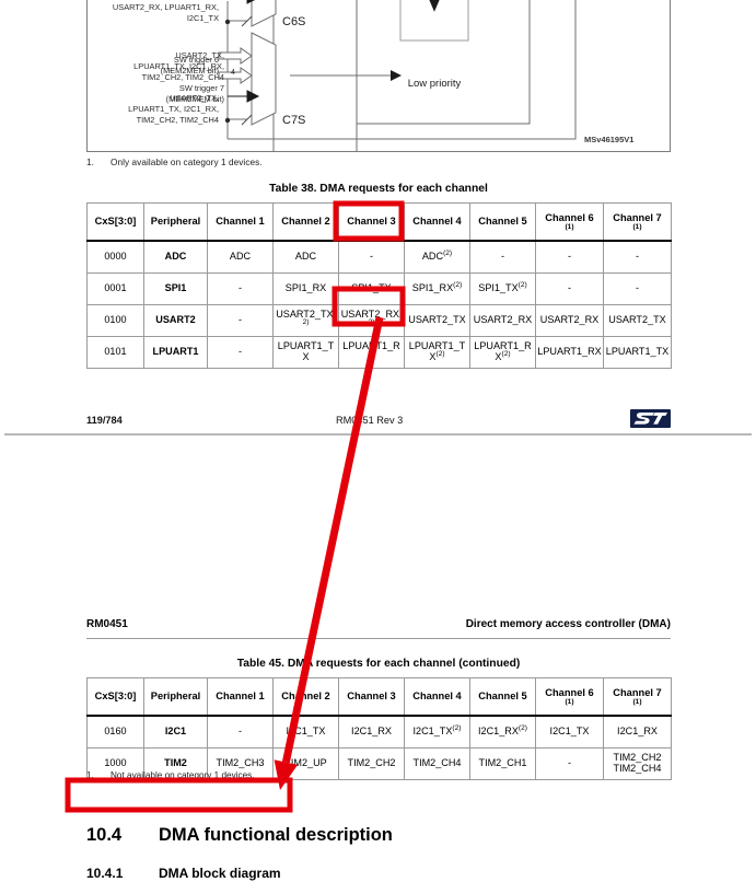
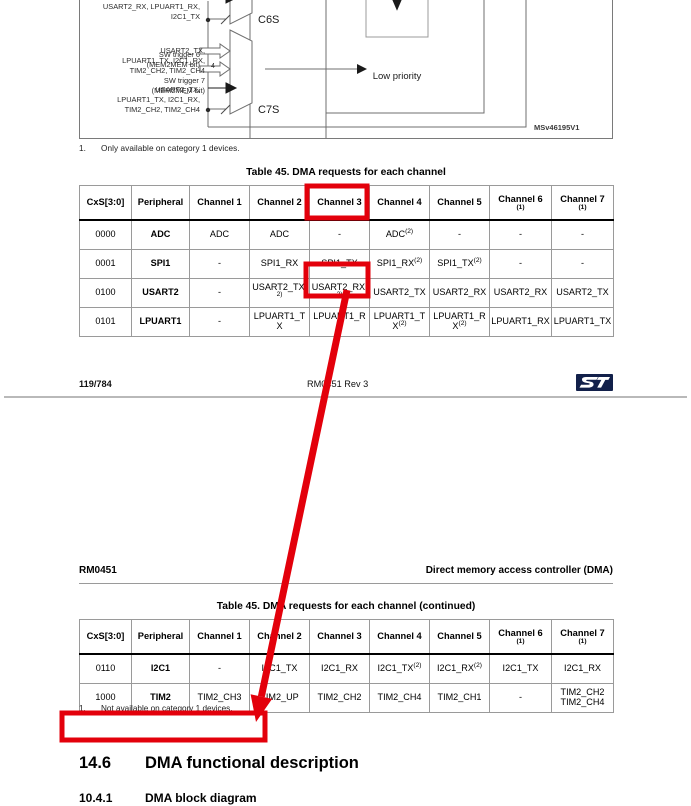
  USART2_RX, LPUART1_RX,
  I2C1_TX
  SW trigger 6
  (MEM2MEM bit)
  C6S
  USART2_TX,
  LPUART1_TX, I2C1_RX,
  TIM2_CH2, TIM2_CH4
  C7S
  Low priority
  MSv46195V1
  USART2_TX,
  LPUART1_TX, I2C1_RX,
  TIM2_CH2, TIM2_CH4
  SW trigger 7
  (MEM2MEM bit)
  1. Only available on category 1 devices.
- Table 38. DMA requests for each channel
+ Table 45. DMA requests for each channel
  CxS[3:0]	Peripheral	Channel 1	Channel 2	Channel 3	Channel 4	Channel 5	Channel 6	Channel 7
  0000	ADC	ADC	ADC	-	ADC	-	-	-
  0001	SPI1	-	SPI1_RX		SPI1_RX	SPI1_TX	-	-
  0100	USART2	-	USART2_TX	USART2_RX	USART2_TX	USART2_RX	USART2_RX	USART2_TX
  0101	LPUART1	-	LPUART1_TX	LPUAT1_R	LPUART1_TX	LPUART1_RX	LPUART1_RX	LPUART1_TX
  119/784
  RM51 Rev 3
  RM0451
  Direct memory access controller (DMA)
  Table 45. DM requests for each channel (continued)
  CxS[3:0]	Peripheral	Channel 1	Chnnel 2	Channel 3	Channel 4	Channel 5	Channel 6	Channel 7
- 0160	I2C1	-	IC1_TX	I2C1_RX	I2C1_TX	I2C1_RX	I2C1_TX	I2C1_RX
+ 0110	I2C1	-	IC1_TX	I2C1_RX	I2C1_TX	I2C1_RX	I2C1_TX	I2C1_RX
  1000	TIM2	TIM2_CH3	IM2_UP	TIM2_CH2	TIM2_CH4	TIM2_CH1	-	TIM2_CH2 TIM2_CH4
  1. Not available on category 1 devices.
- 10.4 DMA functional description
+ 14.6 DMA functional description
  10.4.1 DMA block diagram
